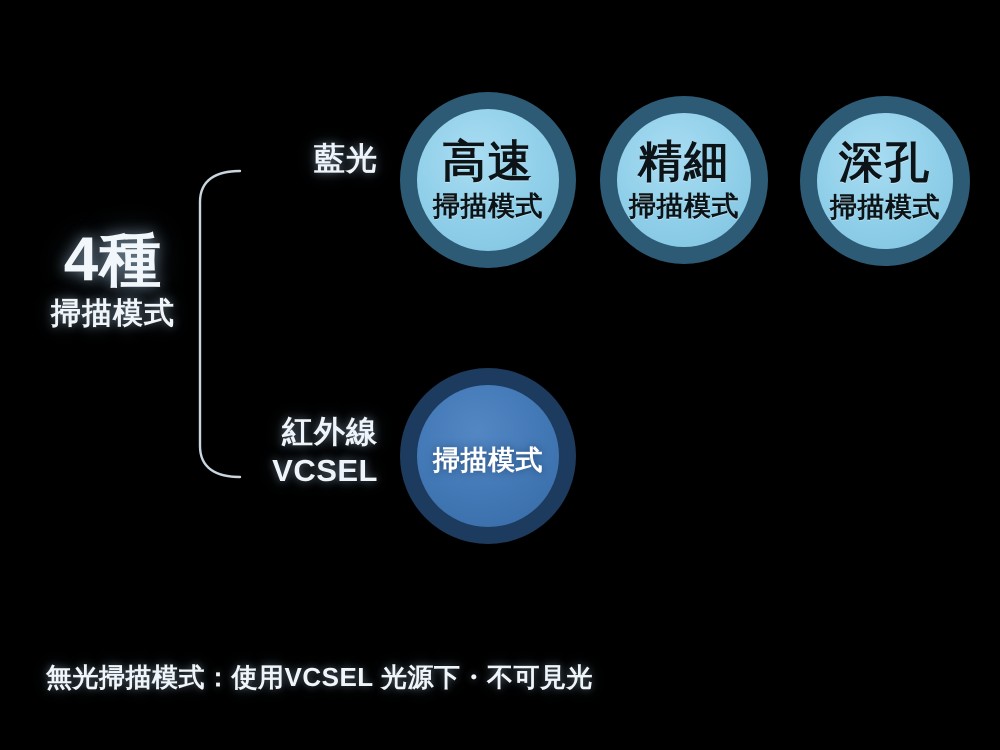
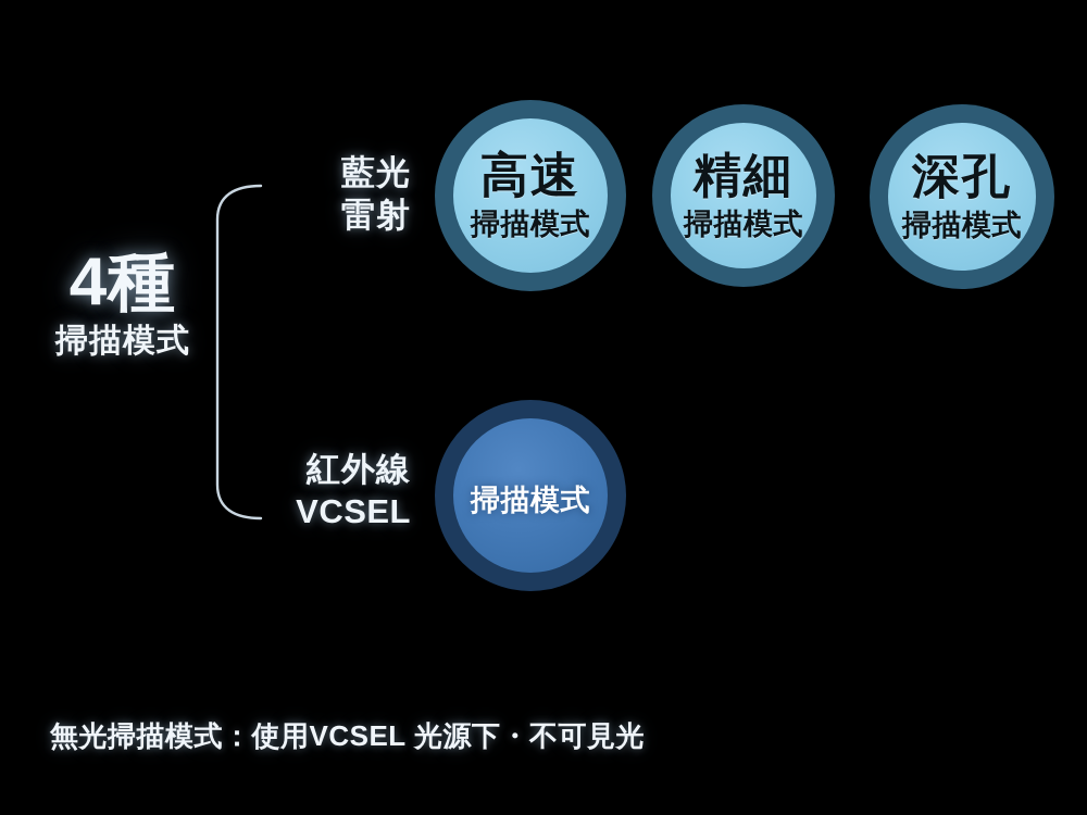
  4種
  掃描模式
  藍光
+ 雷射
  紅外線
  VCSEL
  高速
  掃描模式
  精細
  掃描模式
  深孔
  掃描模式
  掃描模式
  無光掃描模式：使用VCSEL 光源下・不可見光
